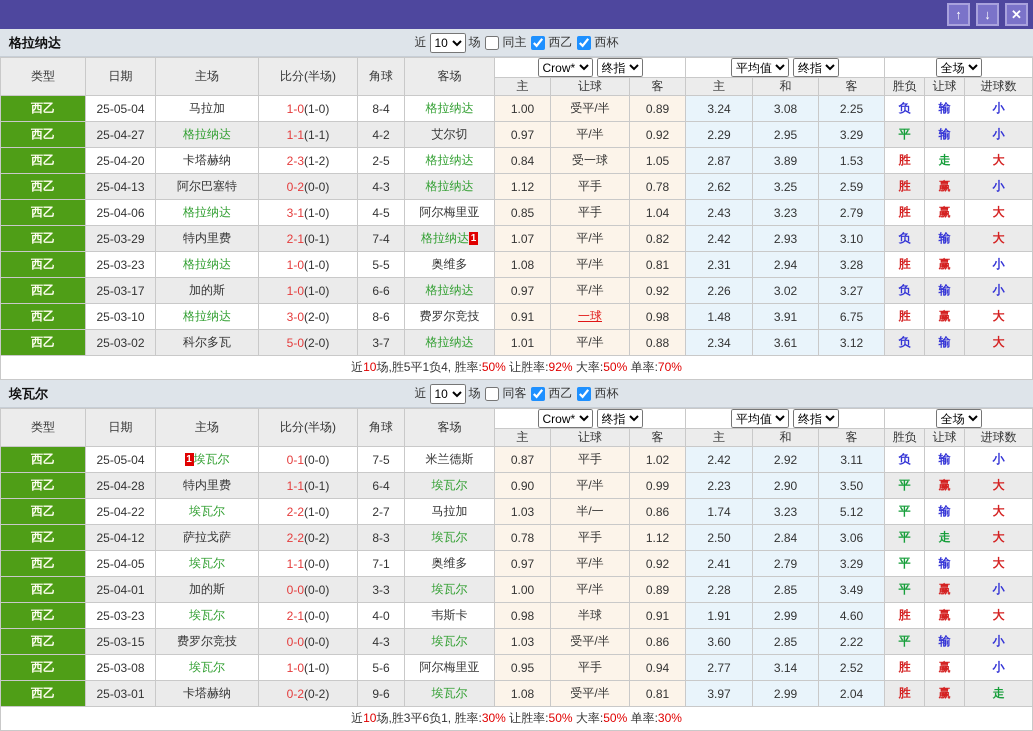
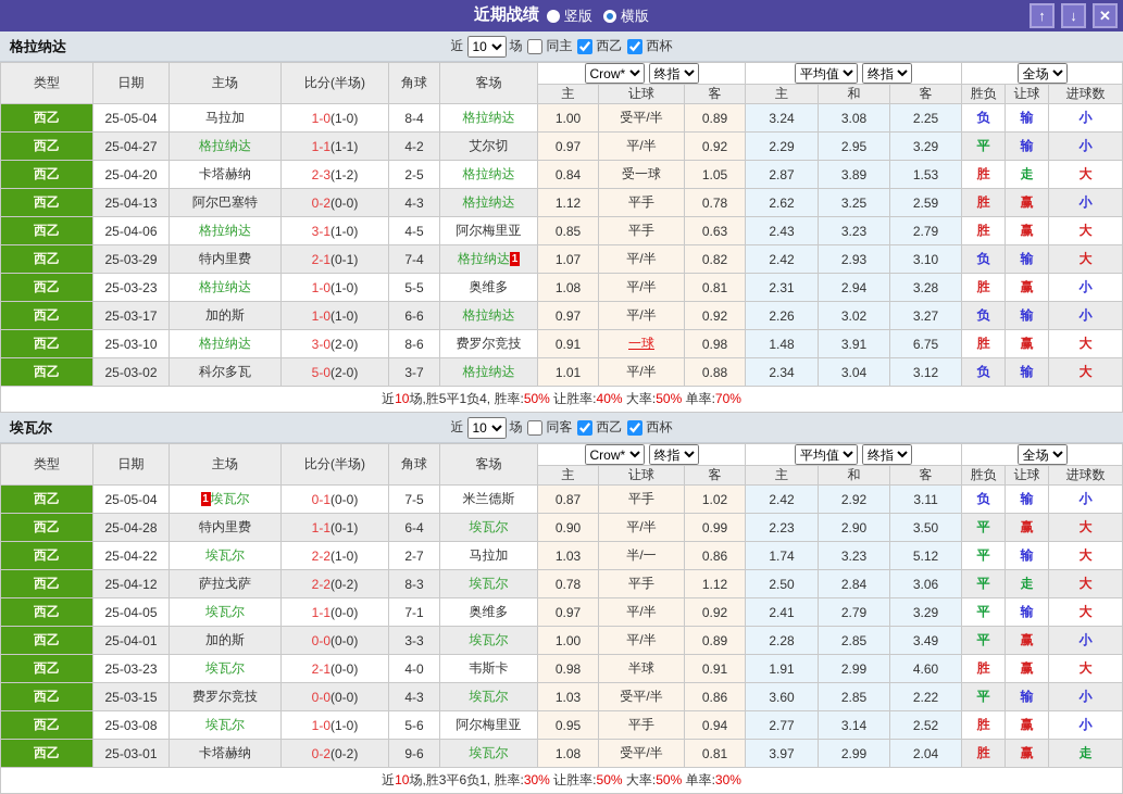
+ 近期战绩
+ 竖版
+ 横版
  ↑
  ↓
  ✕
  格拉纳达
  近
  10
  场
  同主
  西乙
  西杯
  类型	日期	主场	比分(半场)	角球	客场	Crow* 终指	平均值 终指	全场
  主	让球	客	主	和	客	胜负	让球	进球数
  西乙	25-05-04	马拉加	1-0(1-0)	8-4	格拉纳达	1.00	受平/半	0.89	3.24	3.08	2.25	负	输	小
  西乙	25-04-27	格拉纳达	1-1(1-1)	4-2	艾尔切	0.97	平/半	0.92	2.29	2.95	3.29	平	输	小
  西乙	25-04-20	卡塔赫纳	2-3(1-2)	2-5	格拉纳达	0.84	受一球	1.05	2.87	3.89	1.53	胜	走	大
  西乙	25-04-13	阿尔巴塞特	0-2(0-0)	4-3	格拉纳达	1.12	平手	0.78	2.62	3.25	2.59	胜	赢	小
- 西乙	25-04-06	格拉纳达	3-1(1-0)	4-5	阿尔梅里亚	0.85	平手	1.04	2.43	3.23	2.79	胜	赢	大
+ 西乙	25-04-06	格拉纳达	3-1(1-0)	4-5	阿尔梅里亚	0.85	平手	0.63	2.43	3.23	2.79	胜	赢	大
  西乙	25-03-29	特内里费	2-1(0-1)	7-4	格拉纳达 1	1.07	平/半	0.82	2.42	2.93	3.10	负	输	大
  西乙	25-03-23	格拉纳达	1-0(1-0)	5-5	奥维多	1.08	平/半	0.81	2.31	2.94	3.28	胜	赢	小
  西乙	25-03-17	加的斯	1-0(1-0)	6-6	格拉纳达	0.97	平/半	0.92	2.26	3.02	3.27	负	输	小
  西乙	25-03-10	格拉纳达	3-0(2-0)	8-6	费罗尔竞技	0.91	一球	0.98	1.48	3.91	6.75	胜	赢	大
- 西乙	25-03-02	科尔多瓦	5-0(2-0)	3-7	格拉纳达	1.01	平/半	0.88	2.34	3.61	3.12	负	输	大
+ 西乙	25-03-02	科尔多瓦	5-0(2-0)	3-7	格拉纳达	1.01	平/半	0.88	2.34	3.04	3.12	负	输	大
- 近10场,胜5平1负4, 胜率:50% 让胜率:92% 大率:50% 单率:70%
+ 近10场,胜5平1负4, 胜率:50% 让胜率:40% 大率:50% 单率:70%
  埃瓦尔
  近
  10
  场
  同客
  西乙
  西杯
  类型	日期	主场	比分(半场)	角球	客场	Crow* 终指	平均值 终指	全场
  主	让球	客	主	和	客	胜负	让球	进球数
  西乙	25-05-04	1 埃瓦尔	0-1(0-0)	7-5	米兰德斯	0.87	平手	1.02	2.42	2.92	3.11	负	输	小
  西乙	25-04-28	特内里费	1-1(0-1)	6-4	埃瓦尔	0.90	平/半	0.99	2.23	2.90	3.50	平	赢	大
  西乙	25-04-22	埃瓦尔	2-2(1-0)	2-7	马拉加	1.03	半/一	0.86	1.74	3.23	5.12	平	输	大
  西乙	25-04-12	萨拉戈萨	2-2(0-2)	8-3	埃瓦尔	0.78	平手	1.12	2.50	2.84	3.06	平	走	大
  西乙	25-04-05	埃瓦尔	1-1(0-0)	7-1	奥维多	0.97	平/半	0.92	2.41	2.79	3.29	平	输	大
  西乙	25-04-01	加的斯	0-0(0-0)	3-3	埃瓦尔	1.00	平/半	0.89	2.28	2.85	3.49	平	赢	小
  西乙	25-03-23	埃瓦尔	2-1(0-0)	4-0	韦斯卡	0.98	半球	0.91	1.91	2.99	4.60	胜	赢	大
  西乙	25-03-15	费罗尔竞技	0-0(0-0)	4-3	埃瓦尔	1.03	受平/半	0.86	3.60	2.85	2.22	平	输	小
  西乙	25-03-08	埃瓦尔	1-0(1-0)	5-6	阿尔梅里亚	0.95	平手	0.94	2.77	3.14	2.52	胜	赢	小
  西乙	25-03-01	卡塔赫纳	0-2(0-2)	9-6	埃瓦尔	1.08	受平/半	0.81	3.97	2.99	2.04	胜	赢	走
  近10场,胜3平6负1, 胜率:30% 让胜率:50% 大率:50% 单率:30%
